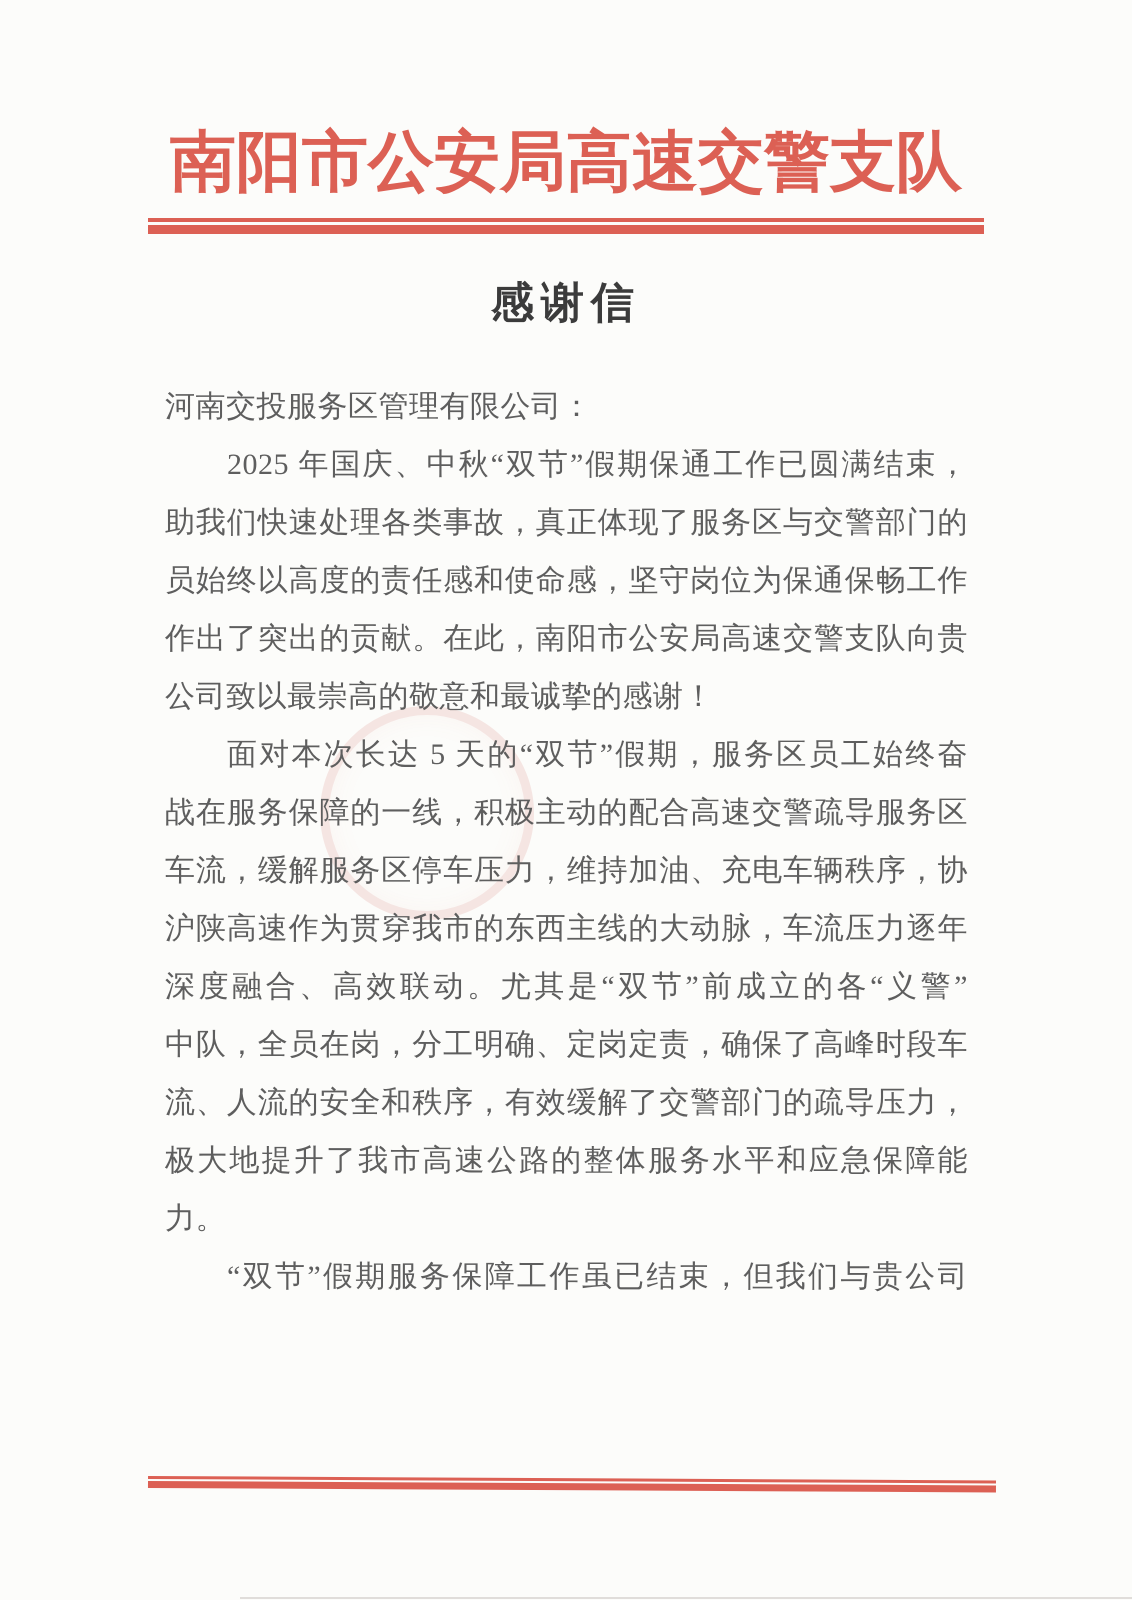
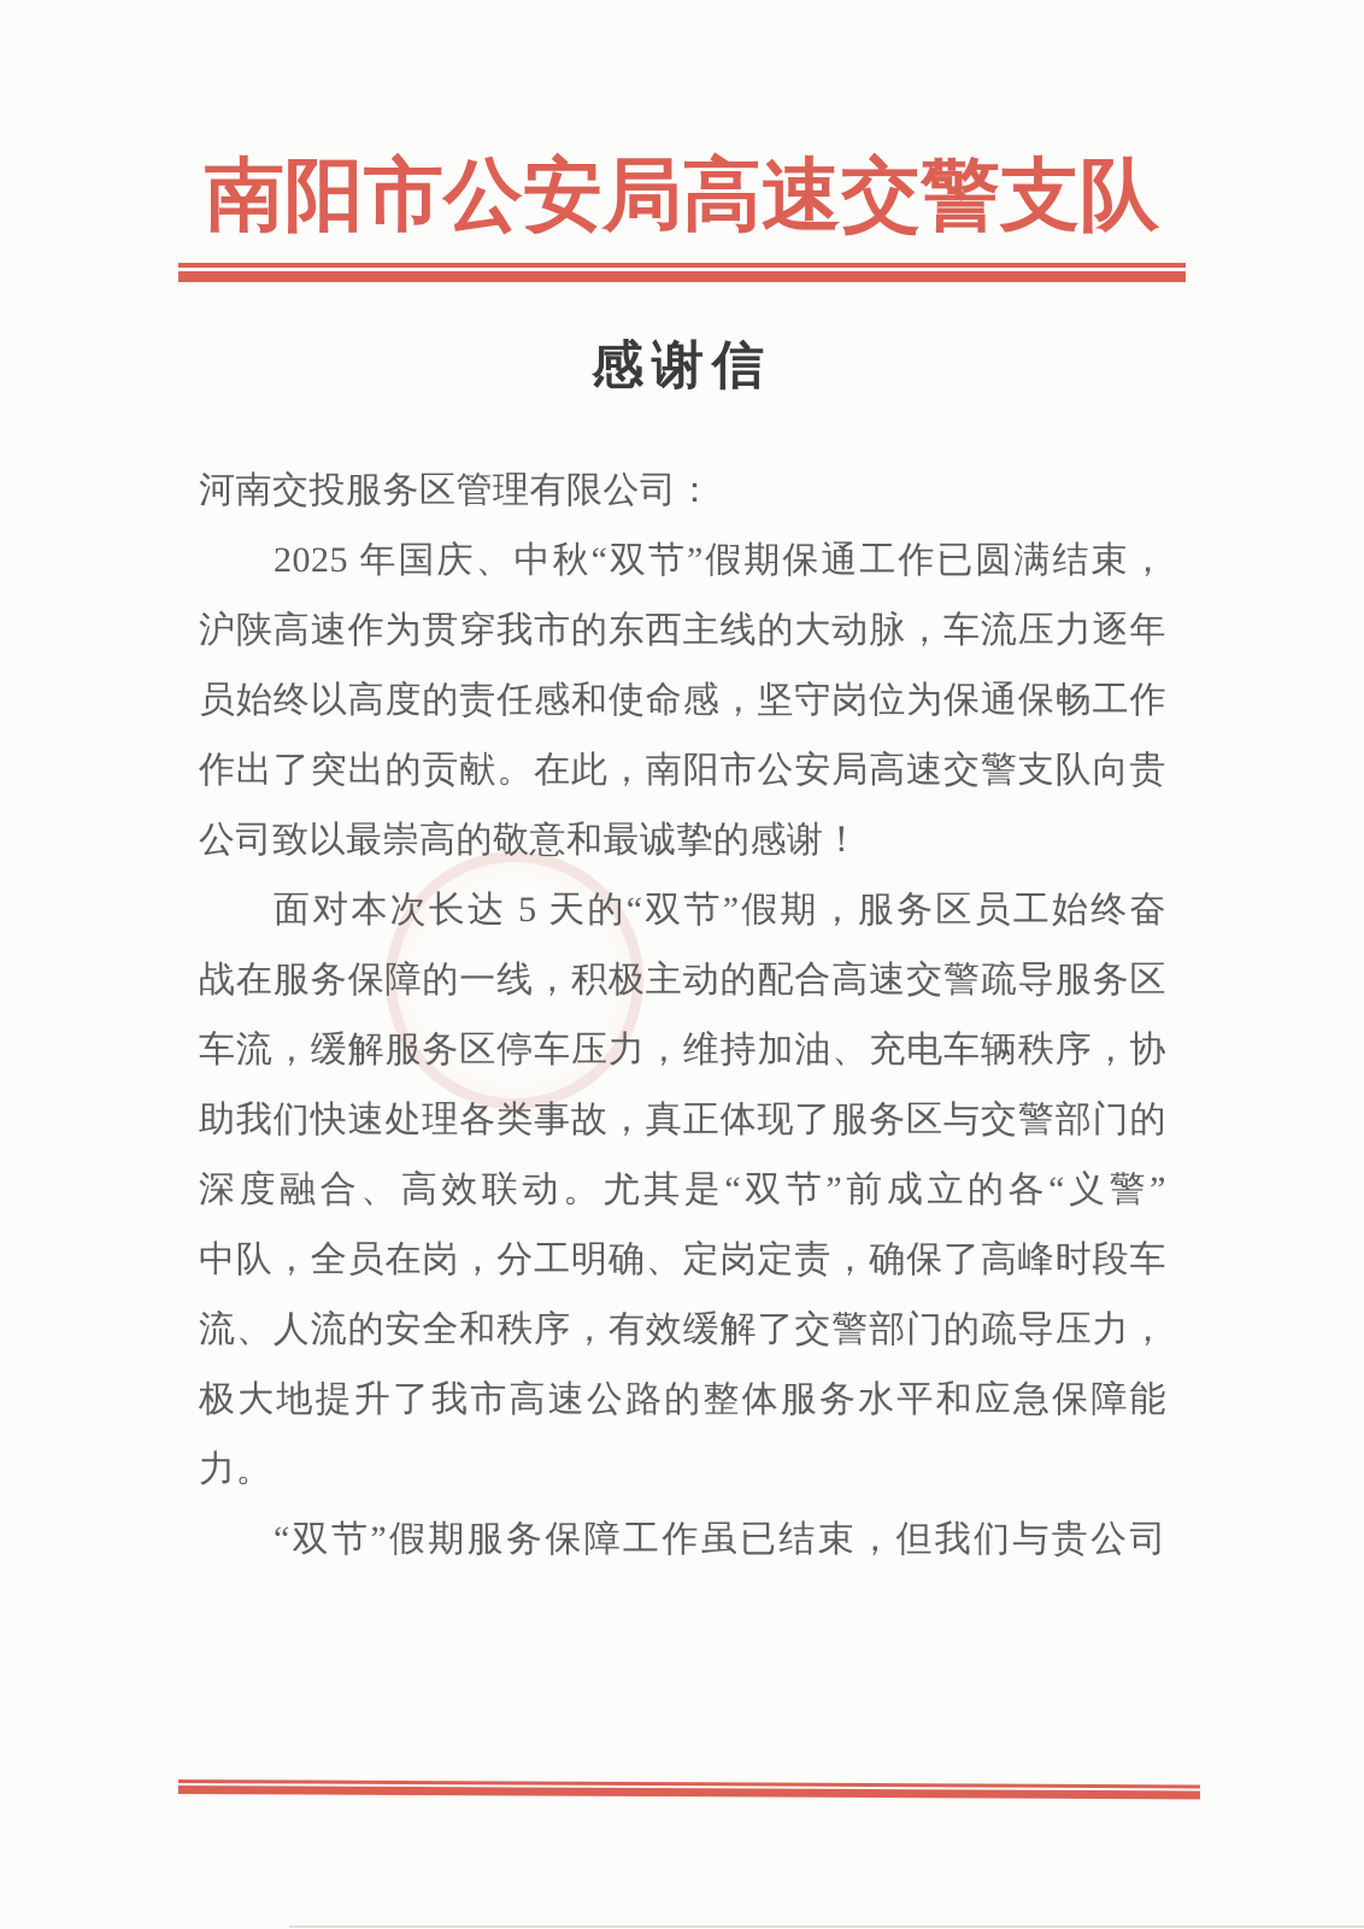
  南阳市公安局高速交警支队
  感谢信
  河南交投服务区管理有限公司：
  2025 年国庆、中秋“双节”假期保通工作已圆满结束，
- 助我们快速处理各类事故，真正体现了服务区与交警部门的
+ 沪陕高速作为贯穿我市的东西主线的大动脉，车流压力逐年
  员始终以高度的责任感和使命感，坚守岗位为保通保畅工作
  作出了突出的贡献。在此，南阳市公安局高速交警支队向贵
  公司致以最崇高的敬意和最诚挚的感谢！
  面对本次长达 5 天的“双节”假期，服务区员工始终奋
  战在服务保障的一线，积极主动的配合高速交警疏导服务区
  车流，缓解服务区停车压力，维持加油、充电车辆秩序，协
- 沪陕高速作为贯穿我市的东西主线的大动脉，车流压力逐年
+ 助我们快速处理各类事故，真正体现了服务区与交警部门的
  深度融合、高效联动。尤其是“双节”前成立的各“义警”
  中队，全员在岗，分工明确、定岗定责，确保了高峰时段车
  流、人流的安全和秩序，有效缓解了交警部门的疏导压力，
  极大地提升了我市高速公路的整体服务水平和应急保障能
  力。
  “双节”假期服务保障工作虽已结束，但我们与贵公司
